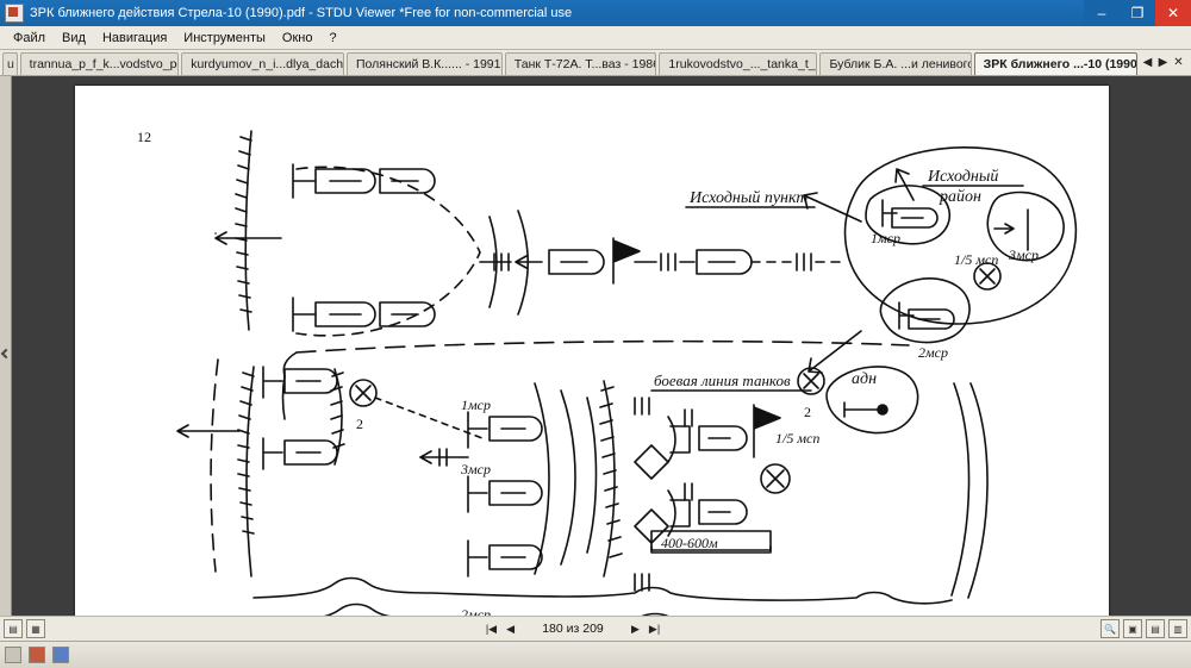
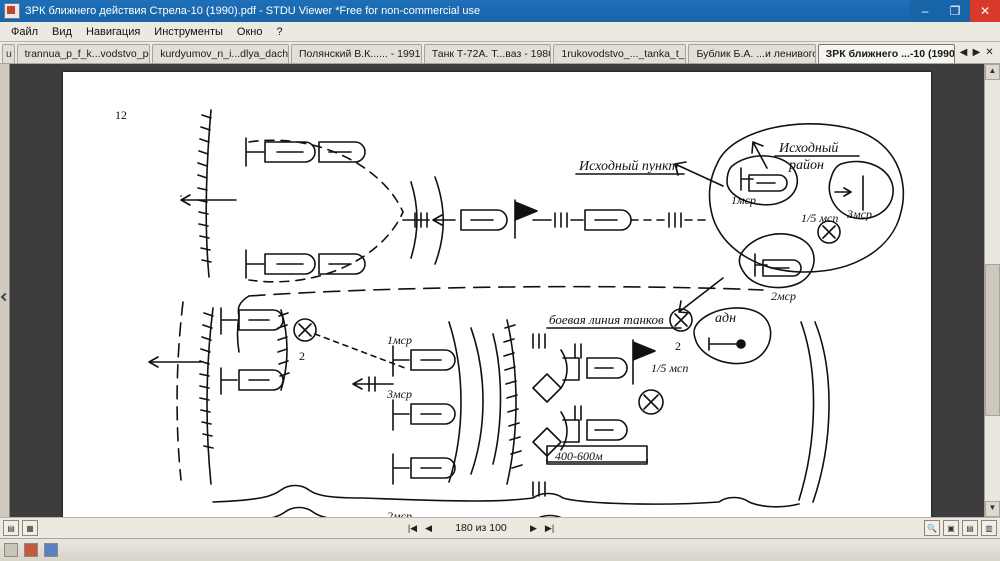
  ЗРК ближнего действия Стрела-10 (1990).pdf - STDU Viewer *Free for non-commercial use
  –
  ❐
  ✕
  Файл
  Вид
  Навигация
  Инструменты
  Окно
  ?
  u
  trannua_p_f_k...vodstvo_p
  kurdyumov_n_i...dlya_dach
  Полянский В.К...... - 1991
  Танк Т-72А. Т...ваз - 198
  1rukovodstvo_..._tanka_t_
  Бублик Б.А. ...и ленивого
  ЗРК ближнего ...-10 (1990
  ◀
  ▶
  ✕
  12
  Исходный
  район
  Исходный пункт
  1мср
  3мср
  1/5 мсп
  2мср
  1мср
  3мср
  2мср
  боевая линия танков
  адн
  1/5 мсп
  400-600м
  2
  2
+ ▲
+ ▼
  ▤
  ▦
  |◀
  ◀
- 180 из 209
+ 180 из 100
  ▶
  ▶|
  🔍
  ▣
  ▤
  ▥
